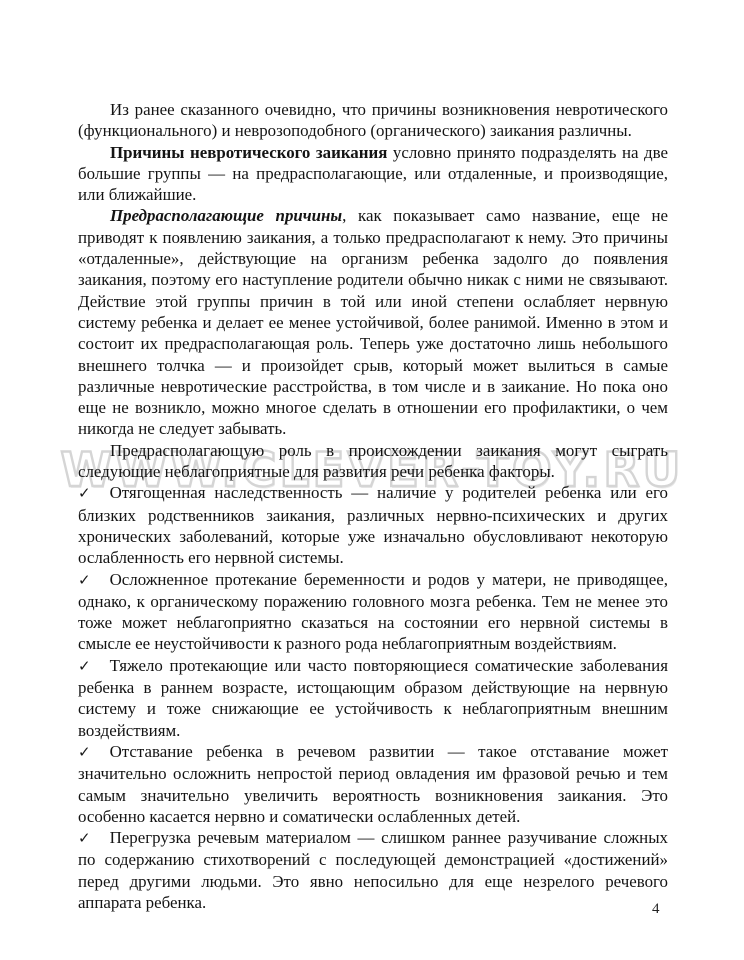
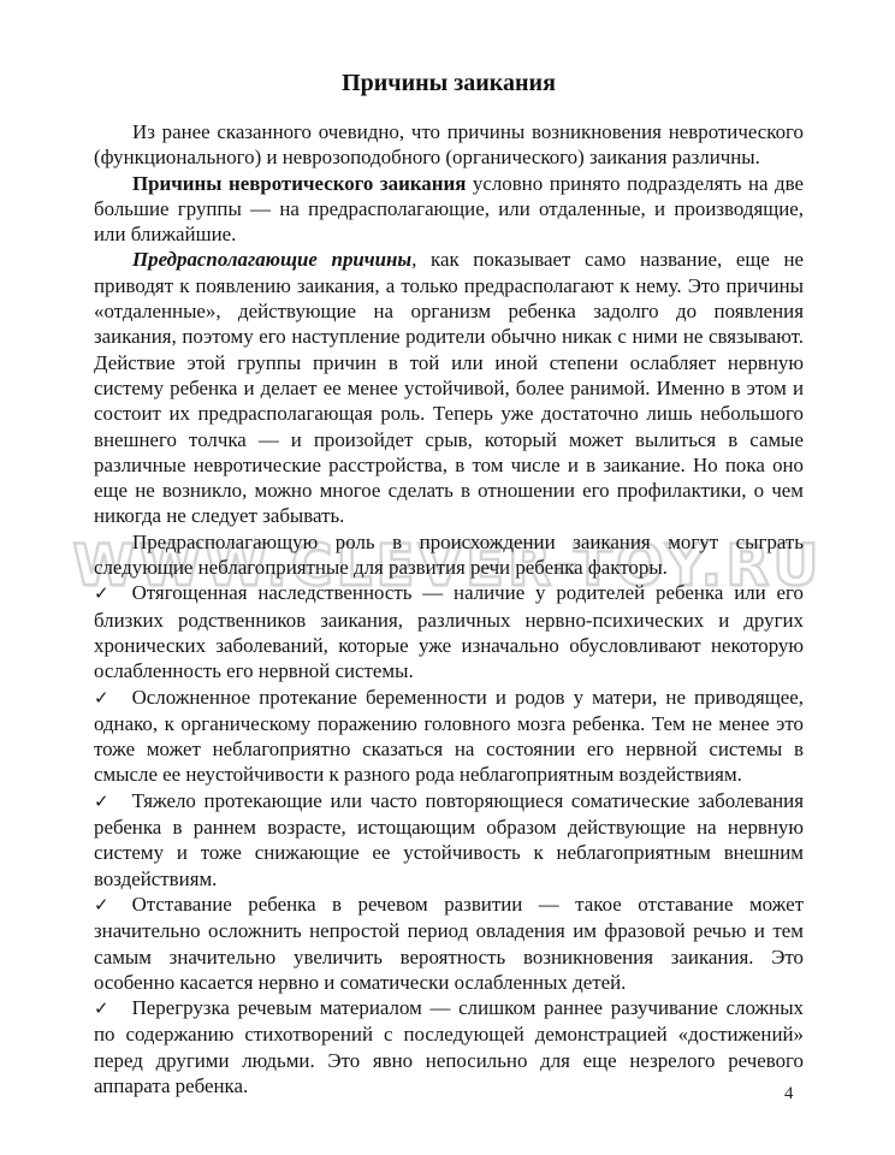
  WWW.CLEVER-TOY.RU
+ Причины заикания
  Из ранее сказанного очевидно, что причины возникновения невротического (функционального) и неврозоподобного (органического) заикания различны.
  Причины невротического заикания условно принято подразделять на две большие группы — на предрасполагающие, или отдаленные, и производящие, или ближайшие.
  Предрасполагающие причины, как показывает само название, еще не приводят к появлению заикания, а только предрасполагают к нему. Это причины «отдаленные», действующие на организм ребенка задолго до появления заикания, поэтому его наступление родители обычно никак с ними не связывают. Действие этой группы причин в той или иной степени ослабляет нервную систему ребенка и делает ее менее устойчивой, более ранимой. Именно в этом и состоит их предрасполагающая роль. Теперь уже достаточно лишь небольшого внешнего толчка — и произойдет срыв, который может вылиться в самые различные невротические расстройства, в том числе и в заикание. Но пока оно еще не возникло, можно многое сделать в отношении его профилактики, о чем никогда не следует забывать.
  Предрасполагающую роль в происхождении заикания могут сыграть следующие неблагоприятные для развития речи ребенка факторы.
  ✓ Отягощенная наследственность — наличие у родителей ребенка или его близких родственников заикания, различных нервно-психических и других хронических заболеваний, которые уже изначально обусловливают некоторую ослабленность его нервной системы.
  ✓ Осложненное протекание беременности и родов у матери, не приводящее, однако, к органическому поражению головного мозга ребенка. Тем не менее это тоже может неблагоприятно сказаться на состоянии его нервной системы в смысле ее неустойчивости к разного рода неблагоприятным воздействиям.
  ✓ Тяжело протекающие или часто повторяющиеся соматические заболевания ребенка в раннем возрасте, истощающим образом действующие на нервную систему и тоже снижающие ее устойчивость к неблагоприятным внешним воздействиям.
  ✓ Отставание ребенка в речевом развитии — такое отставание может значительно осложнить непростой период овладения им фразовой речью и тем самым значительно увеличить вероятность возникновения заикания. Это особенно касается нервно и соматически ослабленных детей.
  ✓ Перегрузка речевым материалом — слишком раннее разучивание сложных по содержанию стихотворений с последующей демонстрацией «достижений» перед другими людьми. Это явно непосильно для еще незрелого речевого аппарата ребенка.
  4
